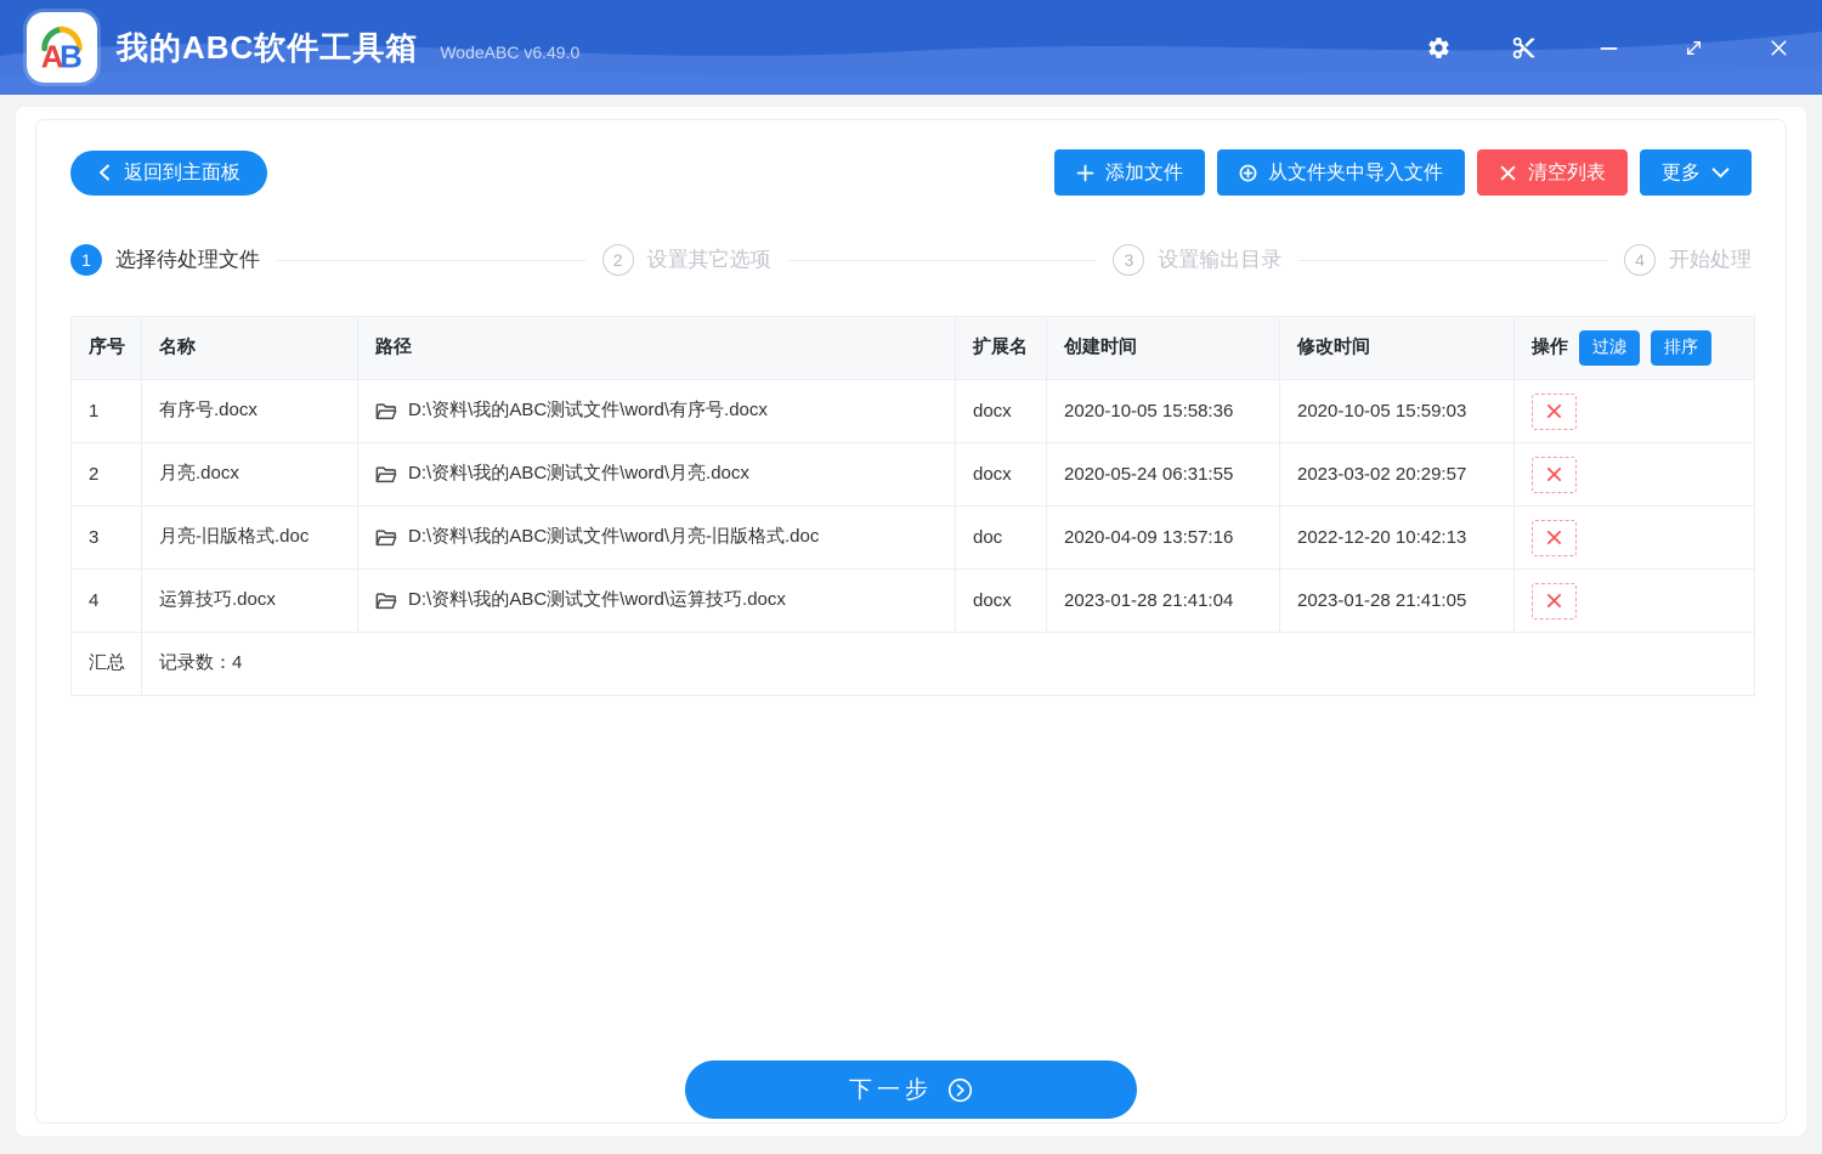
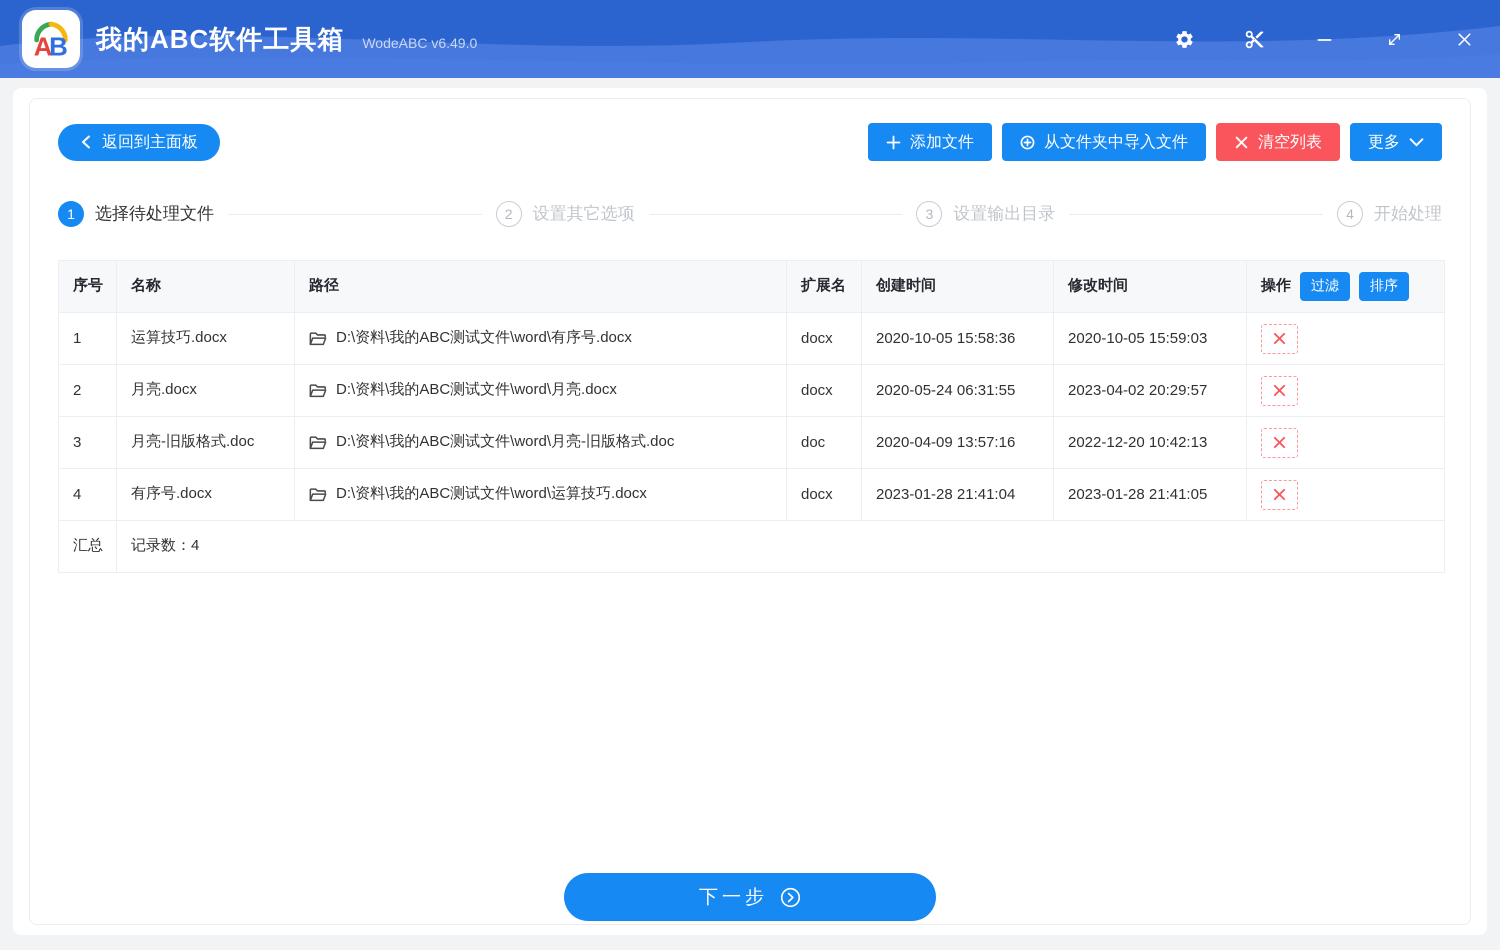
  A
  B
  我的ABC软件工具箱
  WodeABC v6.49.0
  返回到主面板
  添加文件
  从文件夹中导入文件
  清空列表
  更多
  1
  选择待处理文件
  2
  设置其它选项
  3
  设置输出目录
  4
  开始处理
  序号	名称	路径	扩展名	创建时间	修改时间	操作 过滤 排序
- 1	有序号.docx	D:\资料\我的ABC测试文件\word\有序号.docx	docx	2020-10-05 15:58:36	2020-10-05 15:59:03
+ 1	运算技巧.docx	D:\资料\我的ABC测试文件\word\有序号.docx	docx	2020-10-05 15:58:36	2020-10-05 15:59:03
- 2	月亮.docx	D:\资料\我的ABC测试文件\word\月亮.docx	docx	2020-05-24 06:31:55	2023-03-02 20:29:57
+ 2	月亮.docx	D:\资料\我的ABC测试文件\word\月亮.docx	docx	2020-05-24 06:31:55	2023-04-02 20:29:57
  3	月亮-旧版格式.doc	D:\资料\我的ABC测试文件\word\月亮-旧版格式.doc	doc	2020-04-09 13:57:16	2022-12-20 10:42:13
- 4	运算技巧.docx	D:\资料\我的ABC测试文件\word\运算技巧.docx	docx	2023-01-28 21:41:04	2023-01-28 21:41:05
+ 4	有序号.docx	D:\资料\我的ABC测试文件\word\运算技巧.docx	docx	2023-01-28 21:41:04	2023-01-28 21:41:05
  汇总	记录数：4
  下一步
